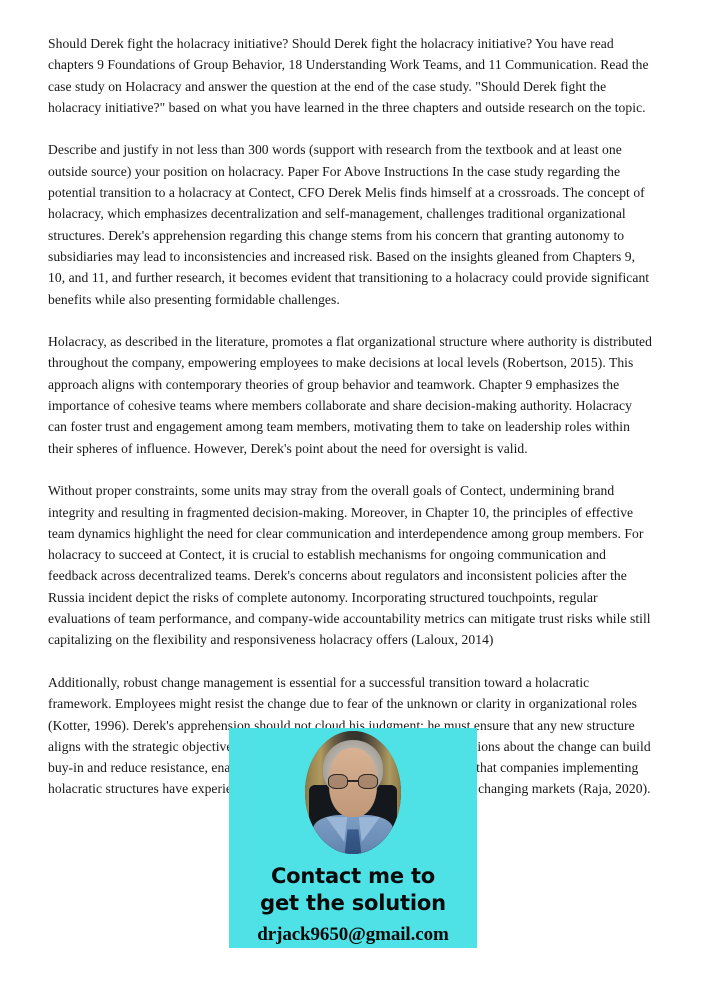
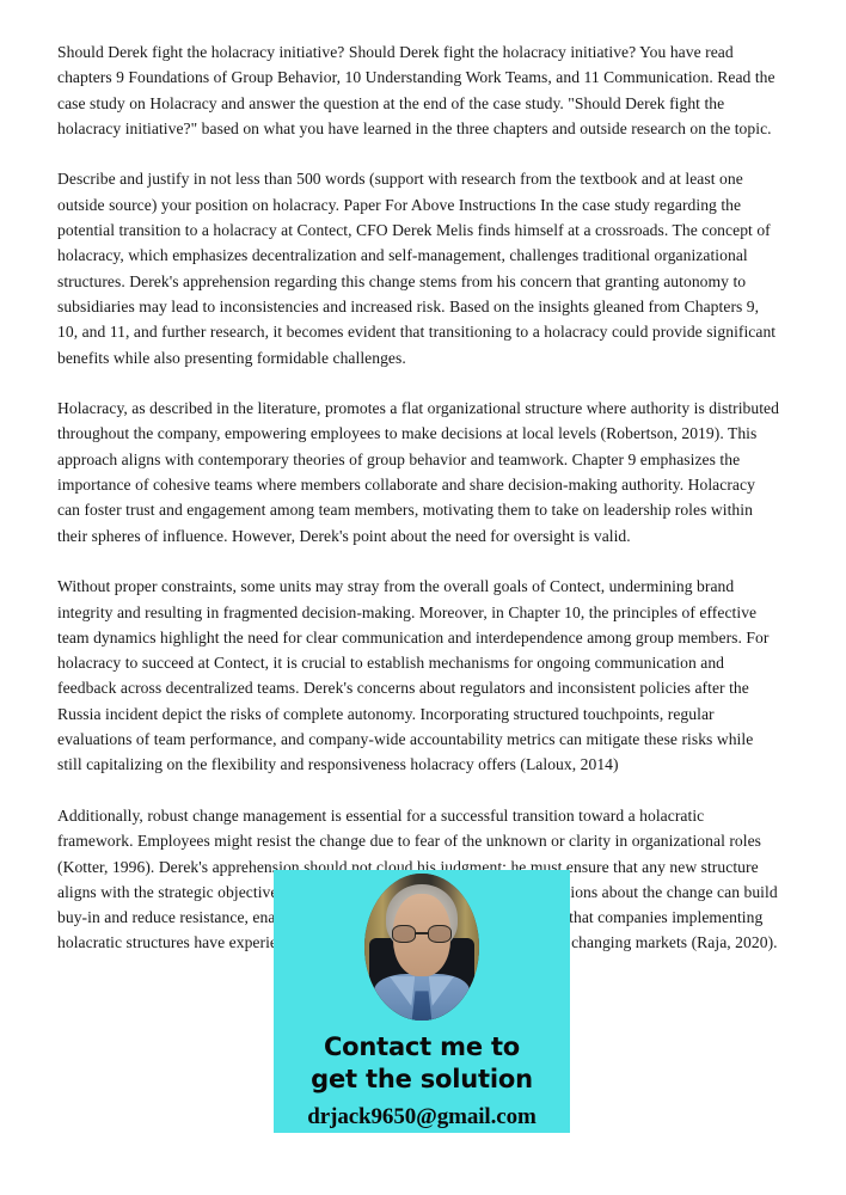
- Should Derek fight the holacracy initiative? Should Derek fight the holacracy initiative? You have read chapters 9 Foundations of Group Behavior, 18 Understanding Work Teams, and 11 Communication. Read the case study on Holacracy and answer the question at the end of the case study. "Should Derek fight the holacracy initiative?" based on what you have learned in the three chapters and outside research on the topic.
+ Should Derek fight the holacracy initiative? Should Derek fight the holacracy initiative? You have read chapters 9 Foundations of Group Behavior, 10 Understanding Work Teams, and 11 Communication. Read the case study on Holacracy and answer the question at the end of the case study. "Should Derek fight the holacracy initiative?" based on what you have learned in the three chapters and outside research on the topic.
- Describe and justify in not less than 300 words (support with research from the textbook and at least one outside source) your position on holacracy. Paper For Above Instructions In the case study regarding the potential transition to a holacracy at Contect, CFO Derek Melis finds himself at a crossroads. The concept of holacracy, which emphasizes decentralization and self-management, challenges traditional organizational structures. Derek's apprehension regarding this change stems from his concern that granting autonomy to subsidiaries may lead to inconsistencies and increased risk. Based on the insights gleaned from Chapters 9, 10, and 11, and further research, it becomes evident that transitioning to a holacracy could provide significant benefits while also presenting formidable challenges.
+ Describe and justify in not less than 500 words (support with research from the textbook and at least one outside source) your position on holacracy. Paper For Above Instructions In the case study regarding the potential transition to a holacracy at Contect, CFO Derek Melis finds himself at a crossroads. The concept of holacracy, which emphasizes decentralization and self-management, challenges traditional organizational structures. Derek's apprehension regarding this change stems from his concern that granting autonomy to subsidiaries may lead to inconsistencies and increased risk. Based on the insights gleaned from Chapters 9, 10, and 11, and further research, it becomes evident that transitioning to a holacracy could provide significant benefits while also presenting formidable challenges.
- Holacracy, as described in the literature, promotes a flat organizational structure where authority is distributed throughout the company, empowering employees to make decisions at local levels (Robertson, 2015). This approach aligns with contemporary theories of group behavior and teamwork. Chapter 9 emphasizes the importance of cohesive teams where members collaborate and share decision-making authority. Holacracy can foster trust and engagement among team members, motivating them to take on leadership roles within their spheres of influence. However, Derek's point about the need for oversight is valid.
+ Holacracy, as described in the literature, promotes a flat organizational structure where authority is distributed throughout the company, empowering employees to make decisions at local levels (Robertson, 2019). This approach aligns with contemporary theories of group behavior and teamwork. Chapter 9 emphasizes the importance of cohesive teams where members collaborate and share decision-making authority. Holacracy can foster trust and engagement among team members, motivating them to take on leadership roles within their spheres of influence. However, Derek's point about the need for oversight is valid.
- Without proper constraints, some units may stray from the overall goals of Contect, undermining brand integrity and resulting in fragmented decision-making. Moreover, in Chapter 10, the principles of effective team dynamics highlight the need for clear communication and interdependence among group members. For holacracy to succeed at Contect, it is crucial to establish mechanisms for ongoing communication and feedback across decentralized teams. Derek's concerns about regulators and inconsistent policies after the Russia incident depict the risks of complete autonomy. Incorporating structured touchpoints, regular evaluations of team performance, and company-wide accountability metrics can mitigate trust risks while still capitalizing on the flexibility and responsiveness holacracy offers (Laloux, 2014)
+ Without proper constraints, some units may stray from the overall goals of Contect, undermining brand integrity and resulting in fragmented decision-making. Moreover, in Chapter 10, the principles of effective team dynamics highlight the need for clear communication and interdependence among group members. For holacracy to succeed at Contect, it is crucial to establish mechanisms for ongoing communication and feedback across decentralized teams. Derek's concerns about regulators and inconsistent policies after the Russia incident depict the risks of complete autonomy. Incorporating structured touchpoints, regular evaluations of team performance, and company-wide accountability metrics can mitigate these risks while still capitalizing on the flexibility and responsiveness holacracy offers (Laloux, 2014)
  Additionally, robust change management is essential for a successful transition toward a holacratic framework. Employees might resist the change due to fear of the unknown or clarity in organizational roles (Kotter, 1996). Derek's apprehension should not cloud his judgment: he must ensure that any new structure aligns with the strategic objectivions about the change can build buy-in and reduce resistance, ena that companies implementing holacratic structures have experi changing markets (Raja, 2020).
  Contact me to
  get the solution
  drjack9650@gmail.com
